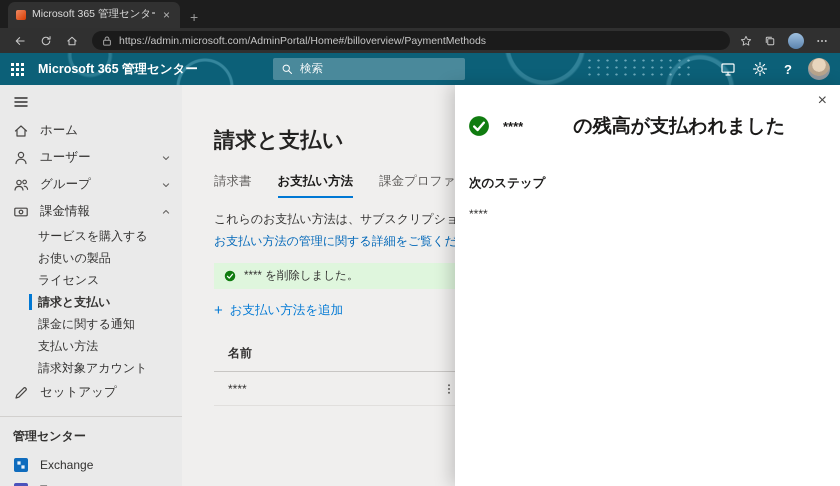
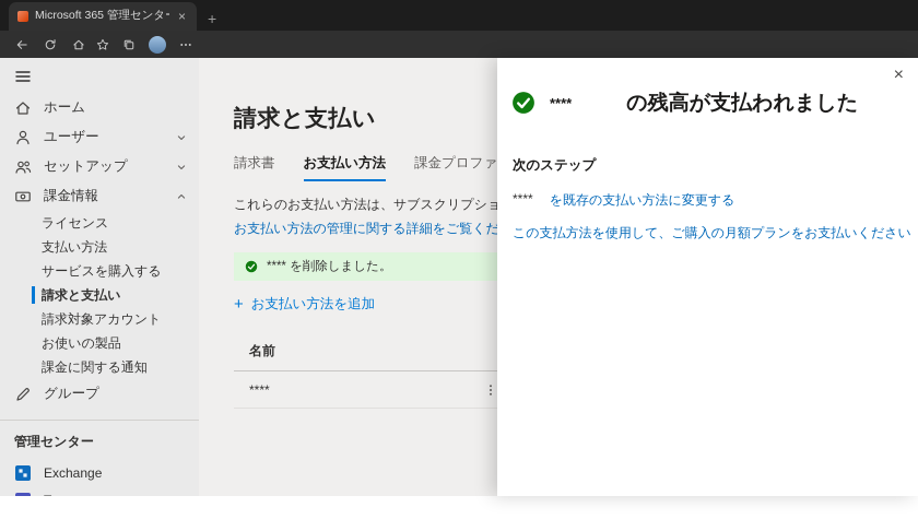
  Microsoft 365 管理センタ
  ×
  +
- https://admin.microsoft.com/AdminPortal/Home#/billoverview/PaymentMethods
- Microsoft 365 管理センター
- 検索
- ?
  ホーム
  ユーザー
- グループ
+ セットアップ
  課金情報
- サービスを購入する
+ ライセンス
- お使いの製品
+ 支払い方法
- ライセンス
+ サービスを購入する
  請求と支払い
- 課金に関する通知
+ 請求対象アカウント
- 支払い方法
+ お使いの製品
- 請求対象アカウント
+ 課金に関する通知
- セットアップ
+ グループ
  管理センター
  Exchange
  請求と支払い
  請求書
  お支払い方法
  課金プロファ
  これらのお支払い方法は、サブスクリプショ
  お支払い方法の管理に関する詳細をご覧くだ
  **** を削除しました。
  +
  お支払い方法を追加
  名前
  ****
  ×
  ****
  の残高が支払われました
  次のステップ
  ****
+ を既存の支払い方法に変更する
+ この支払方法を使用して、ご購入の月額プランをお支払いください
